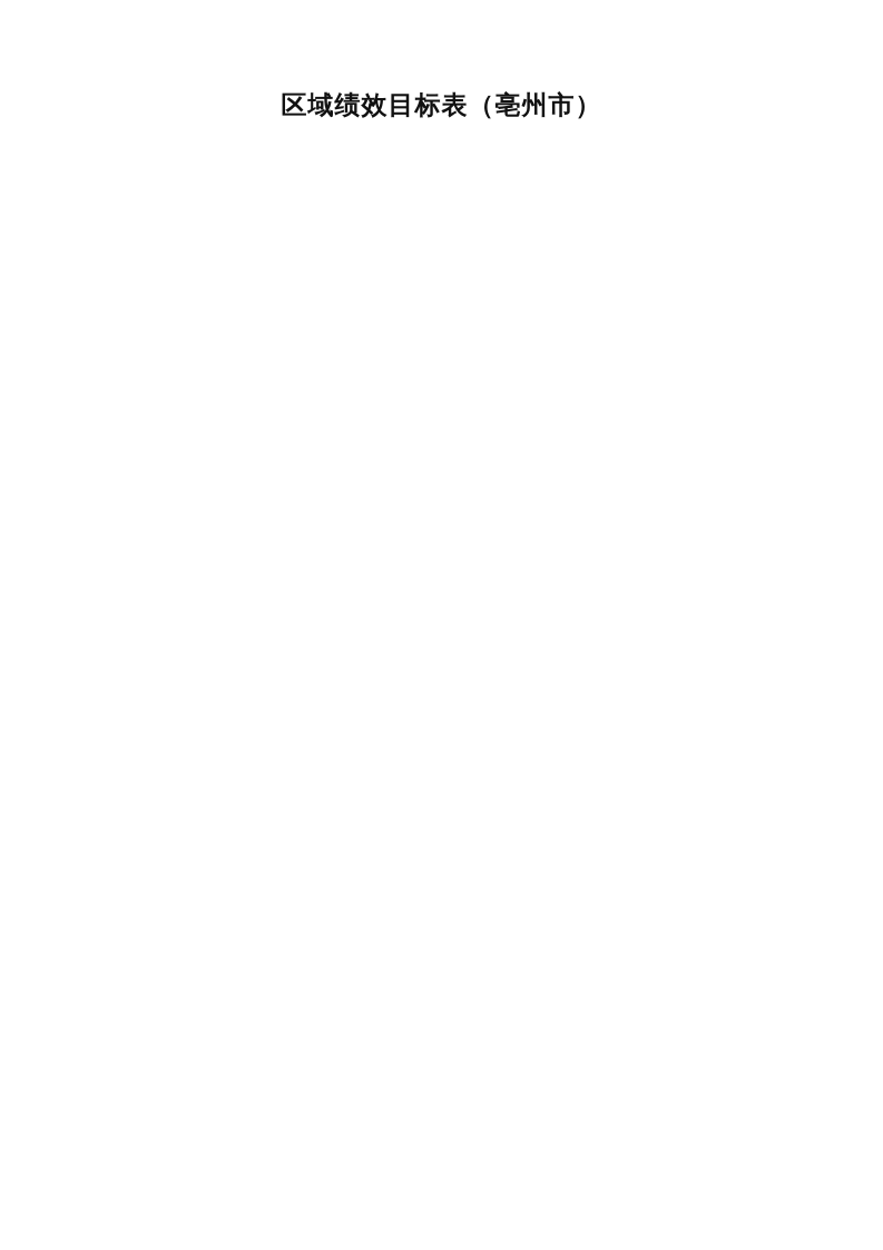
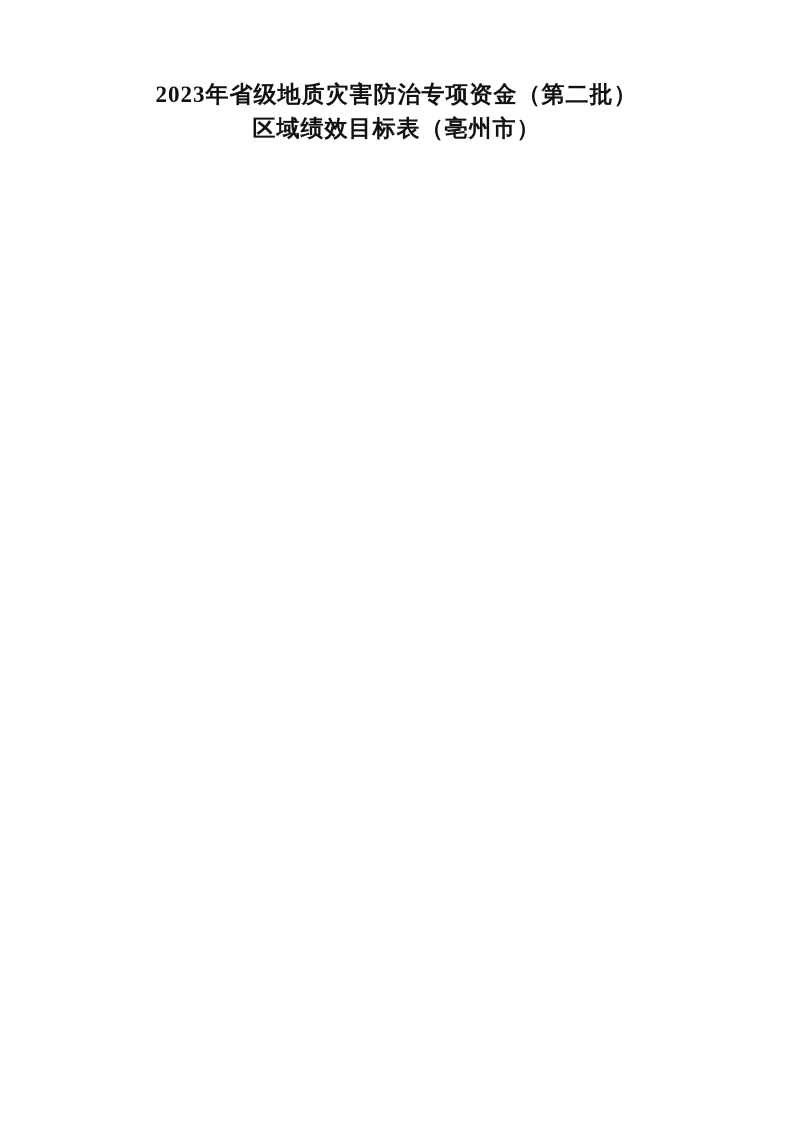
+ 2023年省级地质灾害防治专项资金（第二批）
  区域绩效目标表（亳州市）
